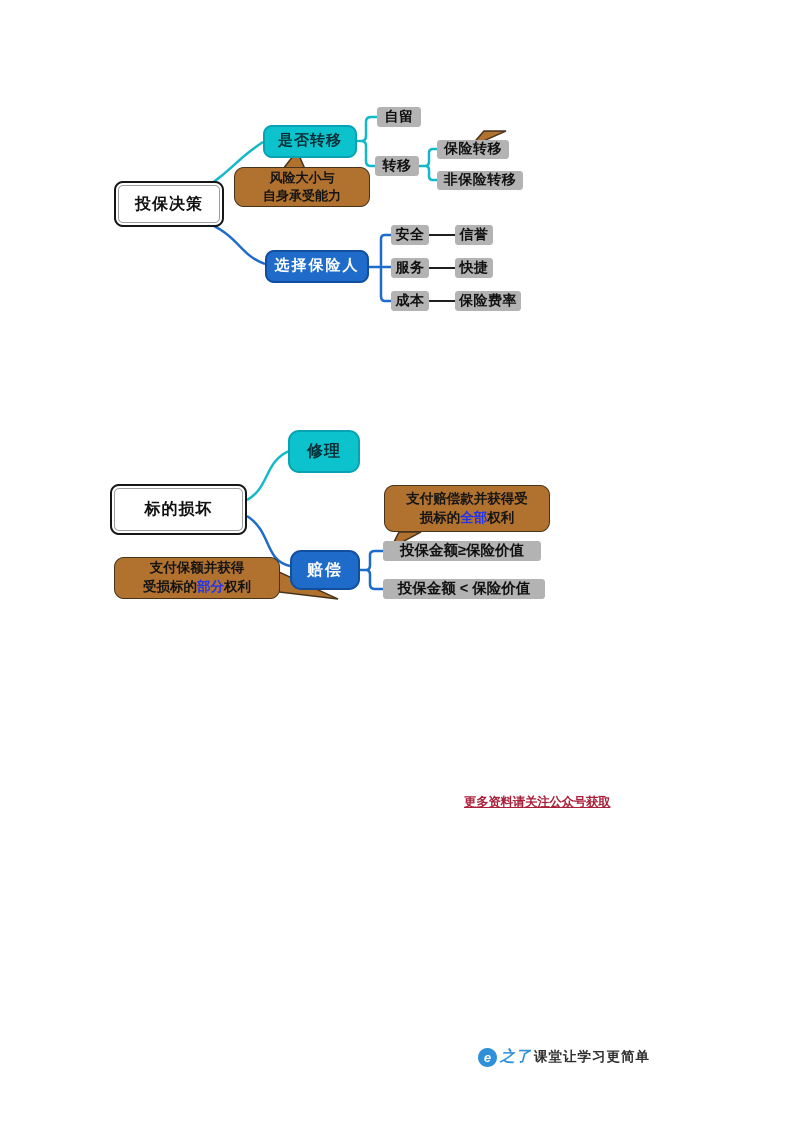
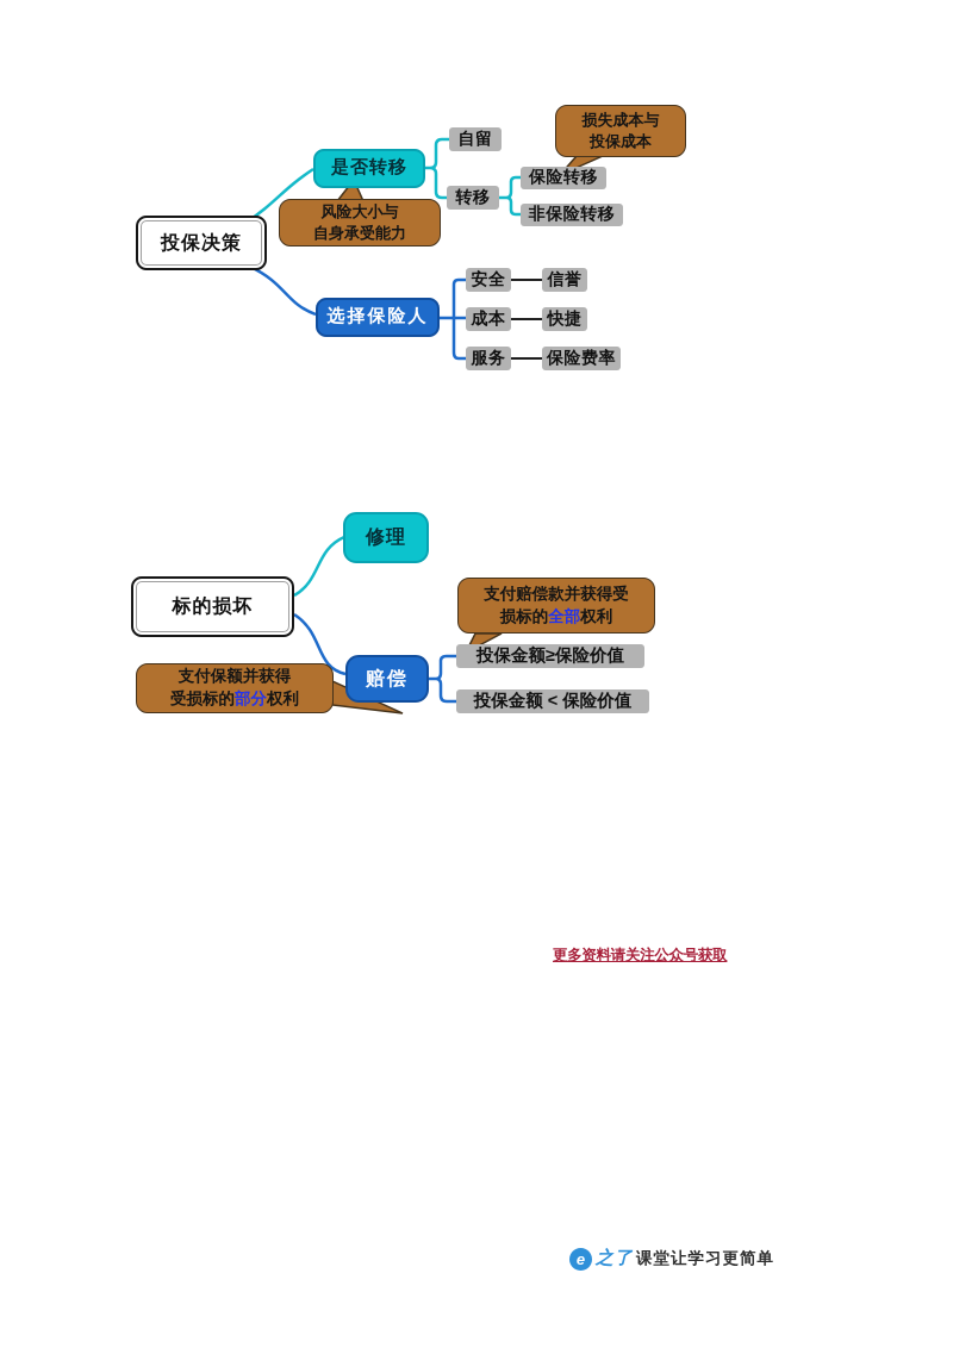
  投保决策
  是否转移
  风险大小与
  自身承受能力
  自留
  转移
+ 损失成本与
+ 投保成本
  保险转移
  非保险转移
  选择保险人
  安全
  信誉
- 服务
+ 成本
  快捷
- 成本
+ 服务
  保险费率
  修理
  标的损坏
  支付赔偿款并获得受
  损标的全部权利
  投保金额≥保险价值
  赔偿
  投保金额 < 保险价值
  支付保额并获得
  受损标的部分权利
  更多资料请关注公众号获取
  e
  之了
  课堂让学习更简单
